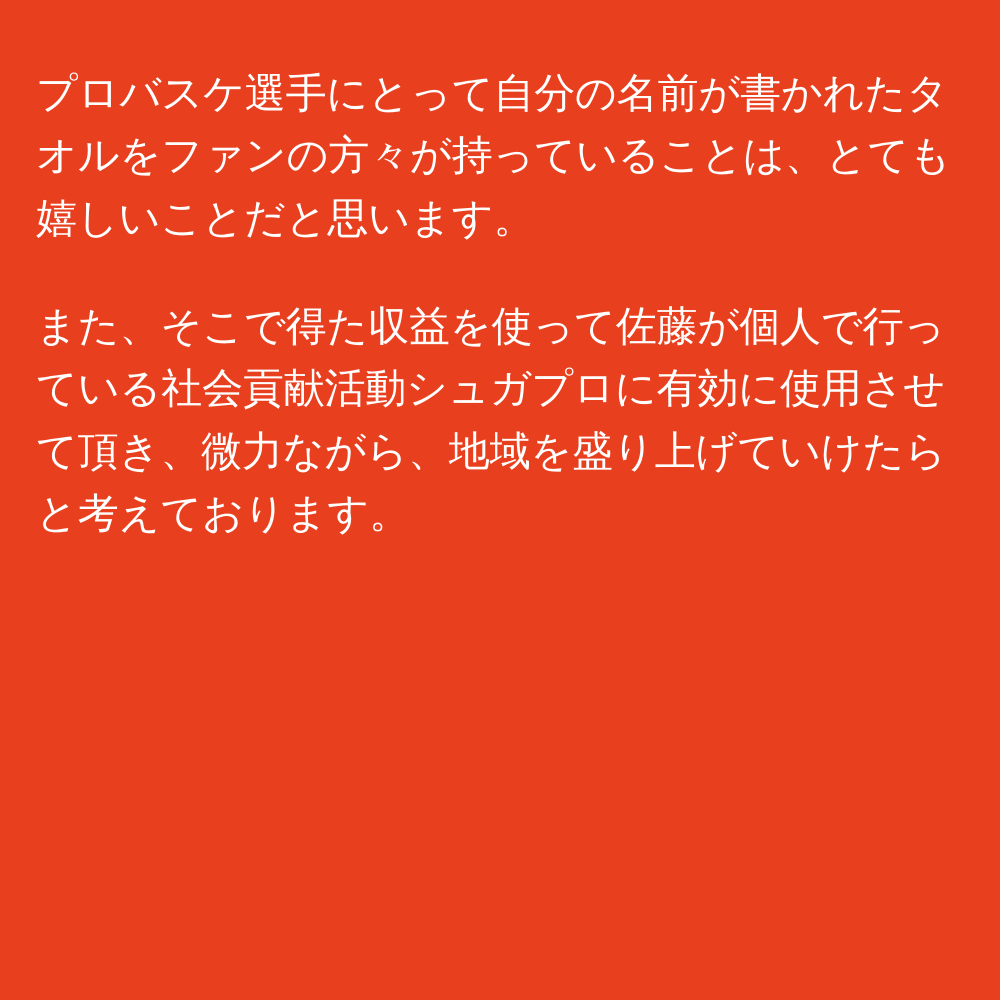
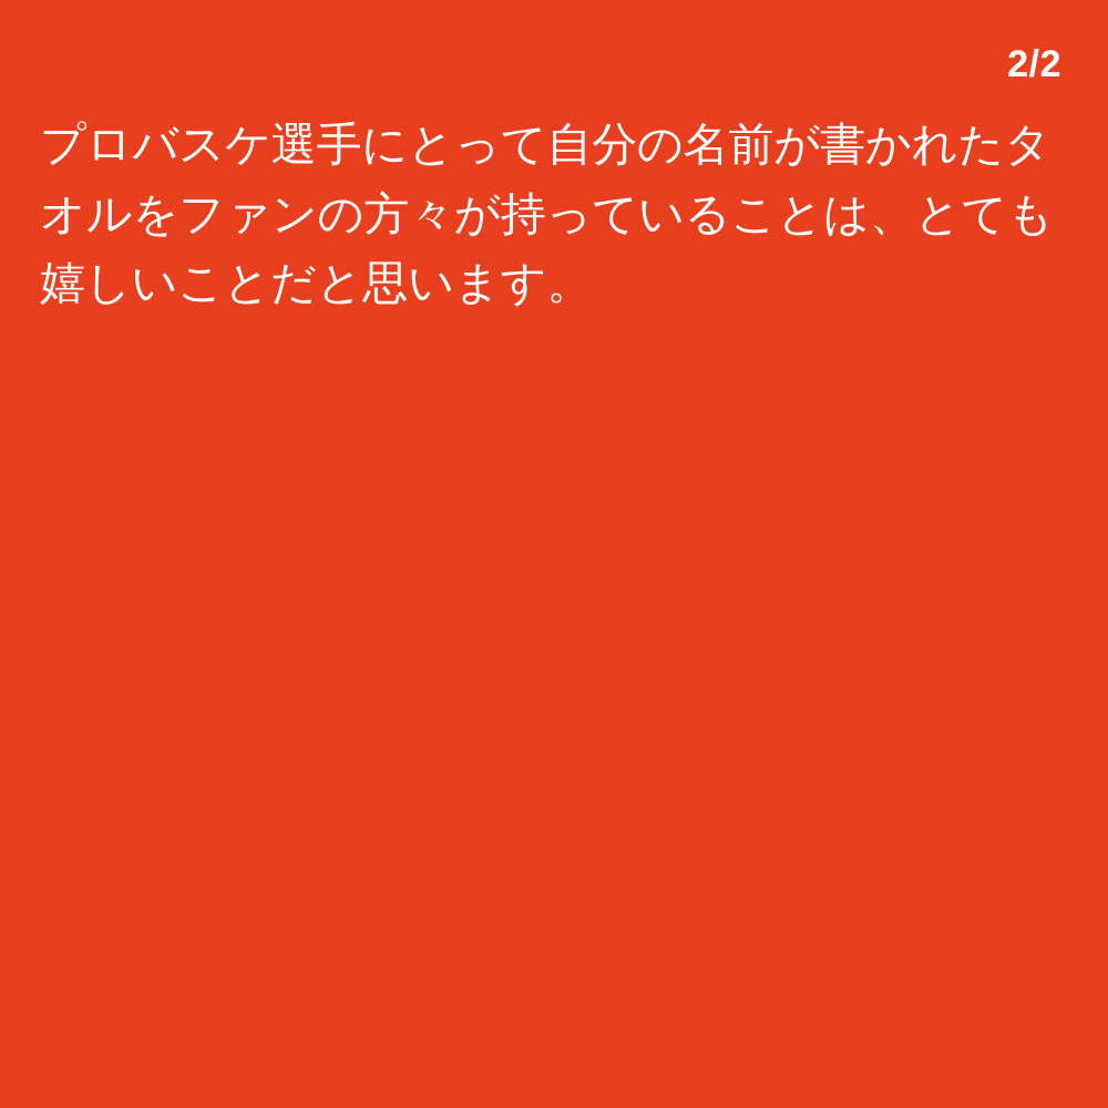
+ 2/2
  プロバスケ選手にとって自分の名前が書かれたタオルをファンの方々が持っていることは、とても嬉しいことだと思います。
- また、そこで得た収益を使って佐藤が個人で行っている社会貢献活動シュガプロに有効に使用させて頂き、微力ながら、地域を盛り上げていけたらと考えております。
